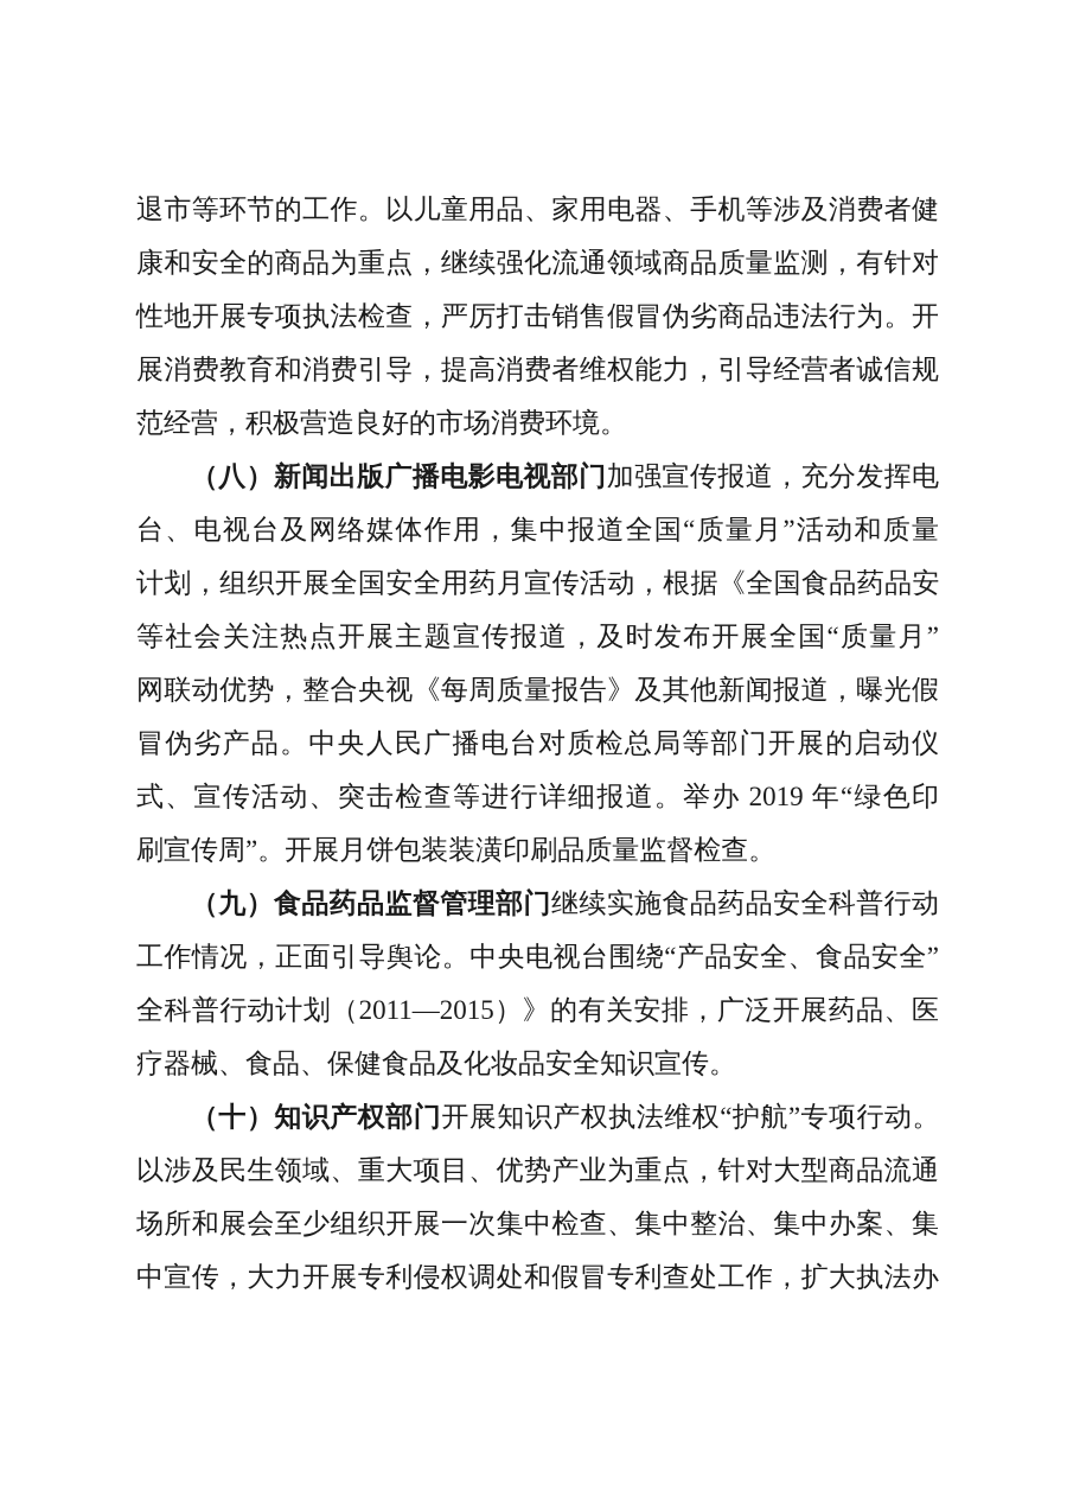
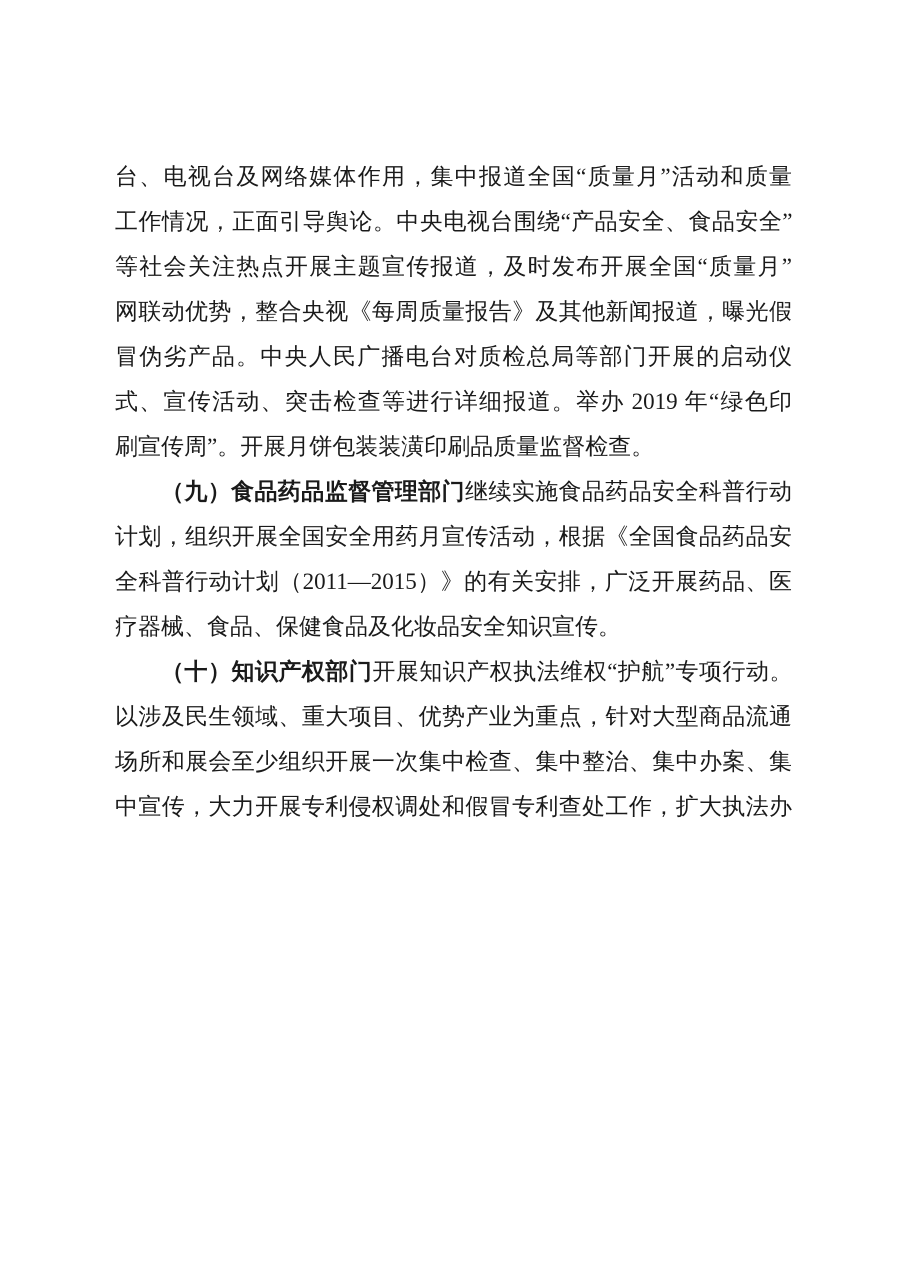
- 退市等环节的工作。以儿童用品、家用电器、手机等涉及消费者健
- 康和安全的商品为重点，继续强化流通领域商品质量监测，有针对
- 性地开展专项执法检查，严厉打击销售假冒伪劣商品违法行为。开
- 展消费教育和消费引导，提高消费者维权能力，引导经营者诚信规
- 范经营，积极营造良好的市场消费环境。
- （八）新闻出版广播电影电视部门加强宣传报道，充分发挥电
  台、电视台及网络媒体作用，集中报道全国“质量月”活动和质量
- 计划，组织开展全国安全用药月宣传活动，根据《全国食品药品安
+ 工作情况，正面引导舆论。中央电视台围绕“产品安全、食品安全”
  等社会关注热点开展主题宣传报道，及时发布开展全国“质量月”
  网联动优势，整合央视《每周质量报告》及其他新闻报道，曝光假
  冒伪劣产品。中央人民广播电台对质检总局等部门开展的启动仪
  式、宣传活动、突击检查等进行详细报道。举办 2019 年“绿色印
  刷宣传周”。开展月饼包装装潢印刷品质量监督检查。
  （九）食品药品监督管理部门继续实施食品药品安全科普行动
- 工作情况，正面引导舆论。中央电视台围绕“产品安全、食品安全”
+ 计划，组织开展全国安全用药月宣传活动，根据《全国食品药品安
  全科普行动计划（2011—2015）》的有关安排，广泛开展药品、医
  疗器械、食品、保健食品及化妆品安全知识宣传。
  （十）知识产权部门开展知识产权执法维权“护航”专项行动。
  以涉及民生领域、重大项目、优势产业为重点，针对大型商品流通
  场所和展会至少组织开展一次集中检查、集中整治、集中办案、集
  中宣传，大力开展专利侵权调处和假冒专利查处工作，扩大执法办
